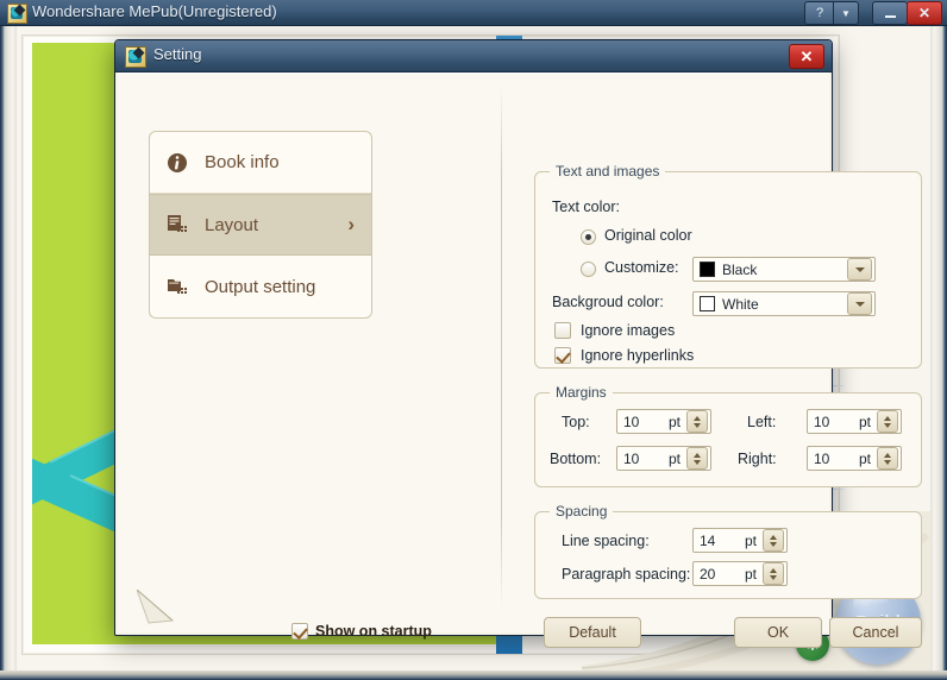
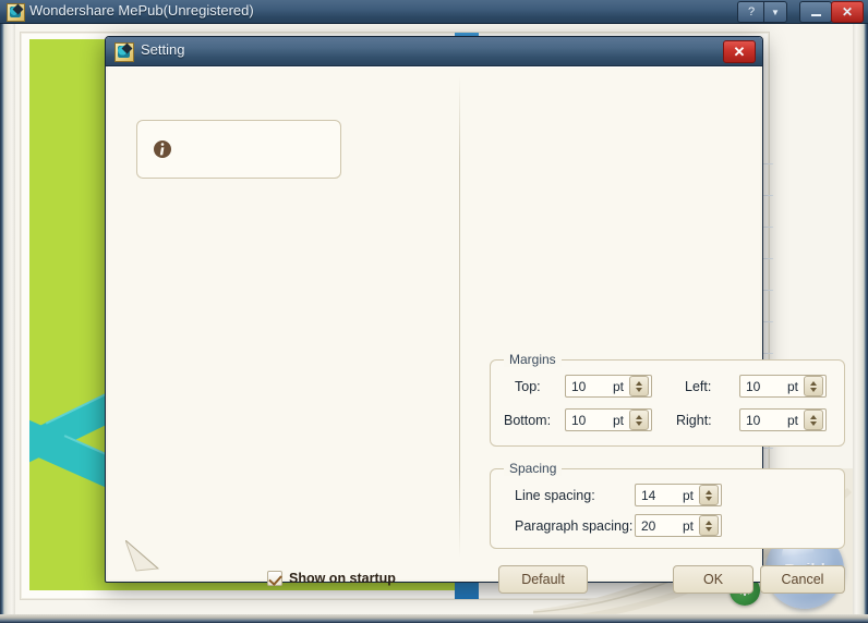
  Wondershare MePub(Unregistered)
  ?
  ▼
  ✕
  Setting
  ✕
- Book info
- Layout
- ›
- Output setting
- Text and images
- Text color:
- Original color
- Customize:
- Black
- Backgroud color:
- White
- Ignore images
- Ignore hyperlinks
  Margins
  Top:
  10
  pt
  Bottom:
  10
  pt
  Left:
  10
  pt
  Right:
  10
  pt
  Spacing
  Line spacing:
  14
  pt
  Paragraph spacing:
  20
  pt
  Show on startup
  Default
  OK
  Cancel
